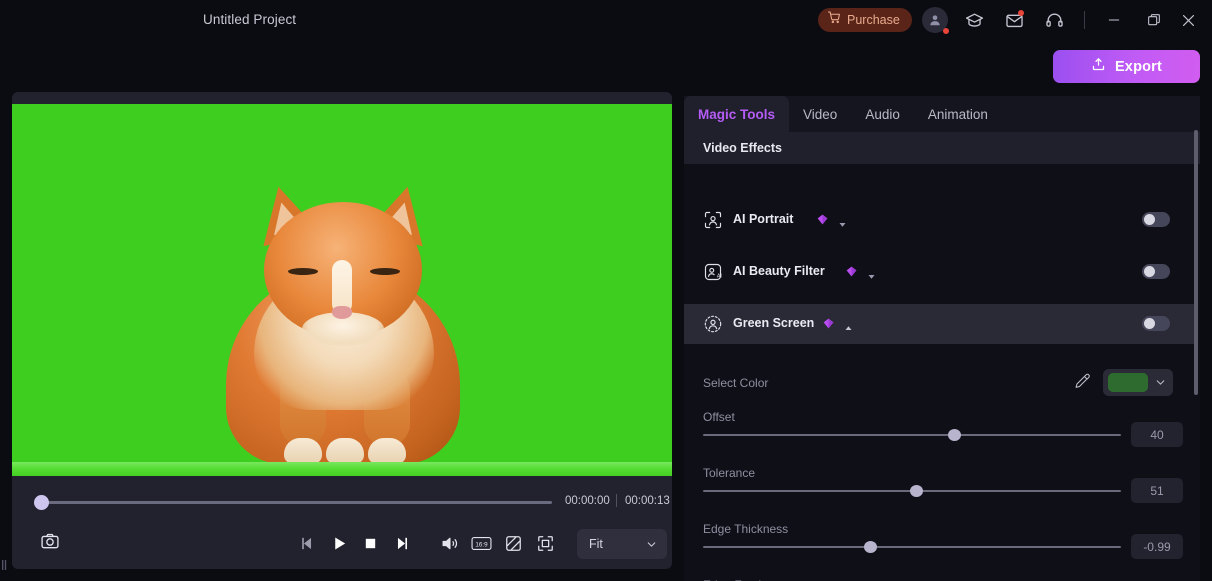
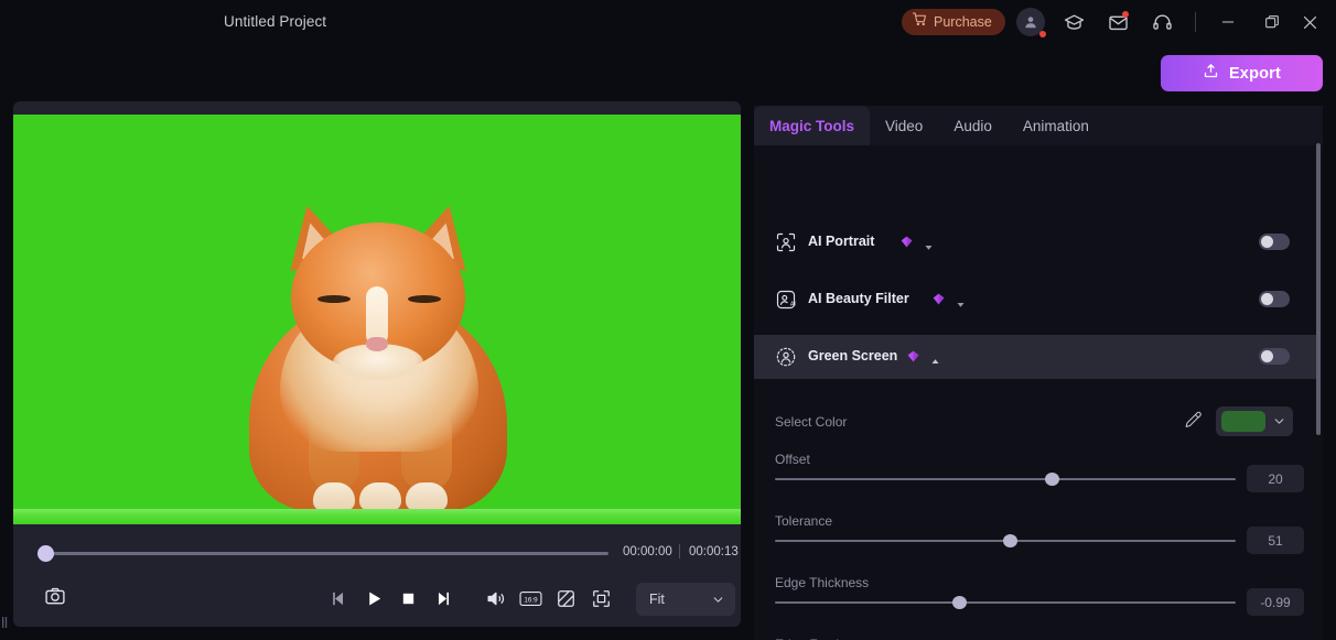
  Untitled Project
  Purchase
  Export
  00:00:00
  00:00:13
  Fit
  Magic Tools
  Video
  Audio
  Animation
- Video Effects
  AI Portrait
  AI Beauty Filter
  Green Screen
  Select Color
  Offset
- 40
+ 20
  Tolerance
  51
  Edge Thickness
  -0.99
